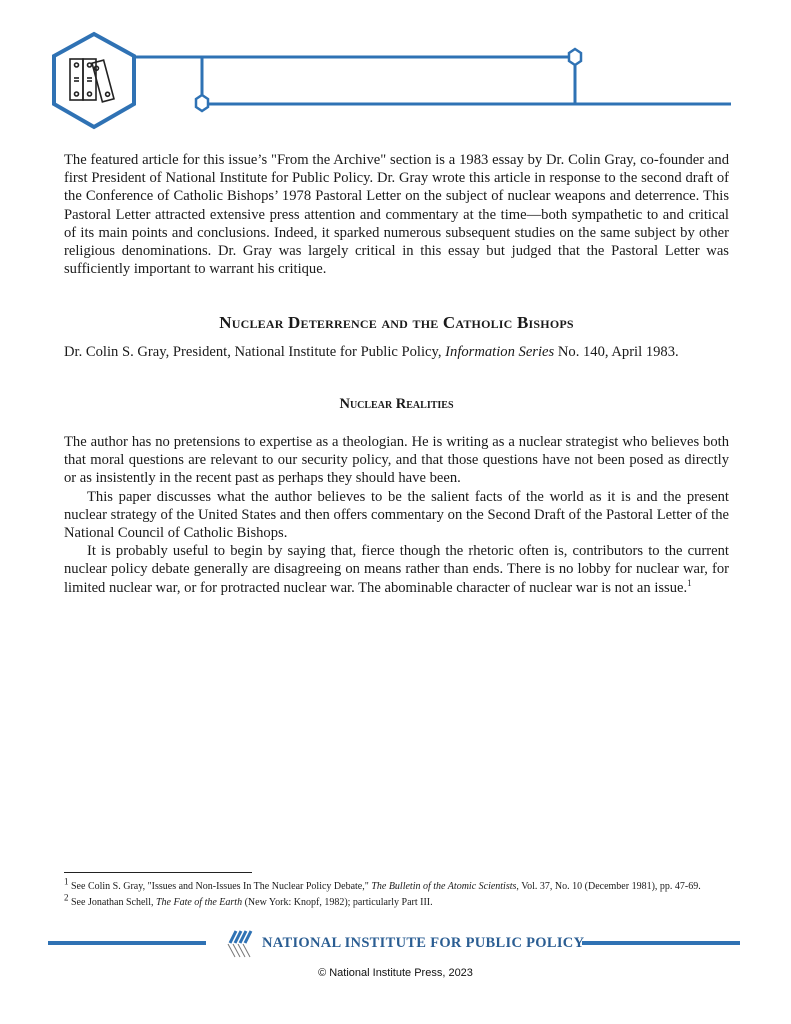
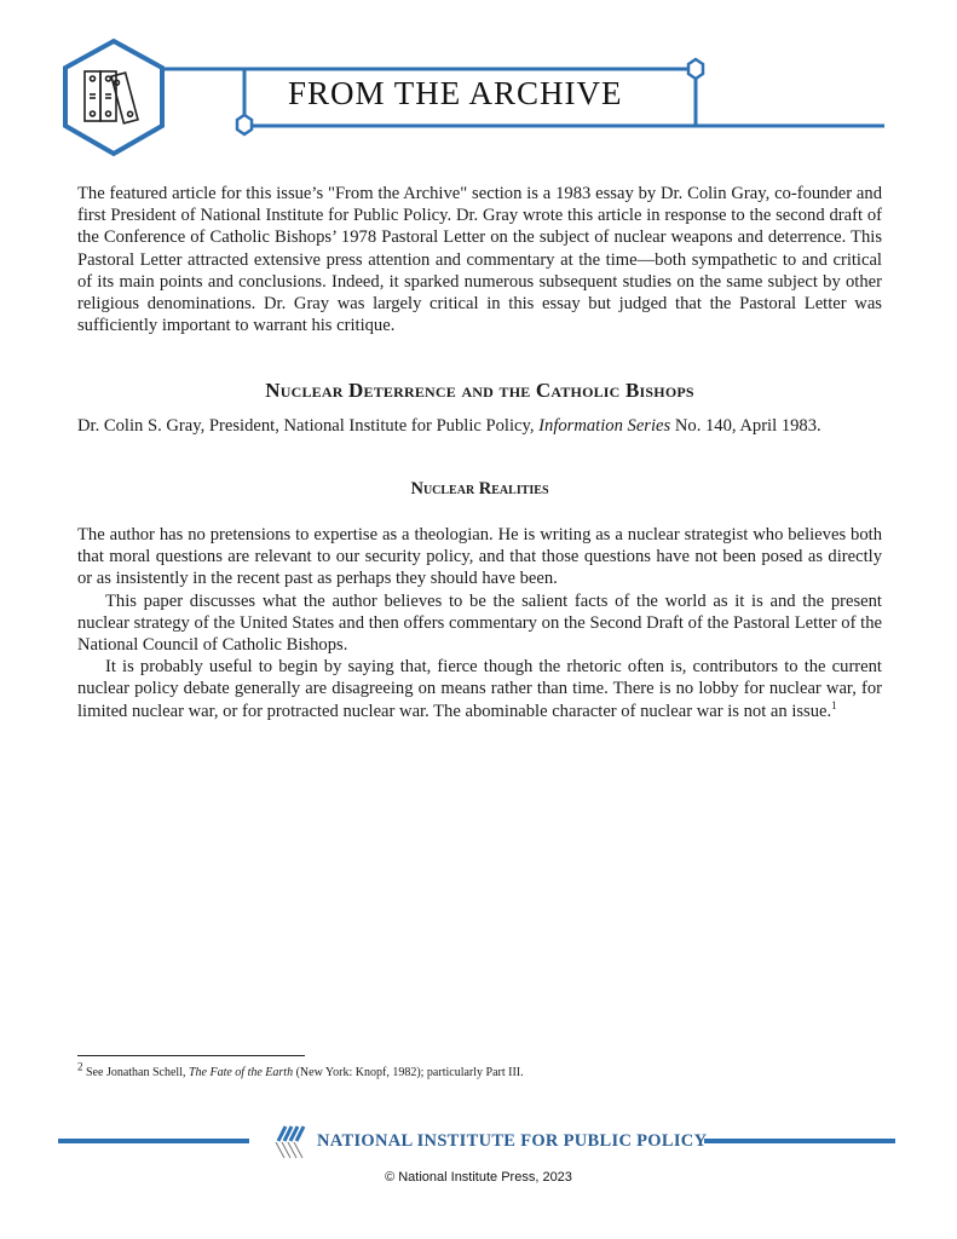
+ FROM THE ARCHIVE
  The featured article for this issue’s "From the Archive" section is a 1983 essay by Dr. Colin Gray, co-founder and first President of National Institute for Public Policy. Dr. Gray wrote this article in response to the second draft of the Conference of Catholic Bishops’ 1978 Pastoral Letter on the subject of nuclear weapons and deterrence. This Pastoral Letter attracted extensive press attention and commentary at the time—both sympathetic to and critical of its main points and conclusions. Indeed, it sparked numerous subsequent studies on the same subject by other religious denominations. Dr. Gray was largely critical in this essay but judged that the Pastoral Letter was sufficiently important to warrant his critique.
  Nuclear Deterrence and the Catholic Bishops
  Dr. Colin S. Gray, President, National Institute for Public Policy, Information Series No. 140, April 1983.
  Nuclear Realities
  The author has no pretensions to expertise as a theologian. He is writing as a nuclear strategist who believes both that moral questions are relevant to our security policy, and that those questions have not been posed as directly or as insistently in the recent past as perhaps they should have been.
  This paper discusses what the author believes to be the salient facts of the world as it is and the present nuclear strategy of the United States and then offers commentary on the Second Draft of the Pastoral Letter of the National Council of Catholic Bishops.
- It is probably useful to begin by saying that, fierce though the rhetoric often is, contributors to the current nuclear policy debate generally are disagreeing on means rather than ends. There is no lobby for nuclear war, for limited nuclear war, or for protracted nuclear war. The abominable character of nuclear war is not an issue.1
+ It is probably useful to begin by saying that, fierce though the rhetoric often is, contributors to the current nuclear policy debate generally are disagreeing on means rather than time. There is no lobby for nuclear war, for limited nuclear war, or for protracted nuclear war. The abominable character of nuclear war is not an issue.1
- 1 See Colin S. Gray, "Issues and Non-Issues In The Nuclear Policy Debate," The Bulletin of the Atomic Scientists, Vol. 37, No. 10 (December 1981), pp. 47-69.
  2 See Jonathan Schell, The Fate of the Earth (New York: Knopf, 1982); particularly Part III.
  NATIONAL INSTITUTE FOR PUBLIC POLICY
  © National Institute Press, 2023
